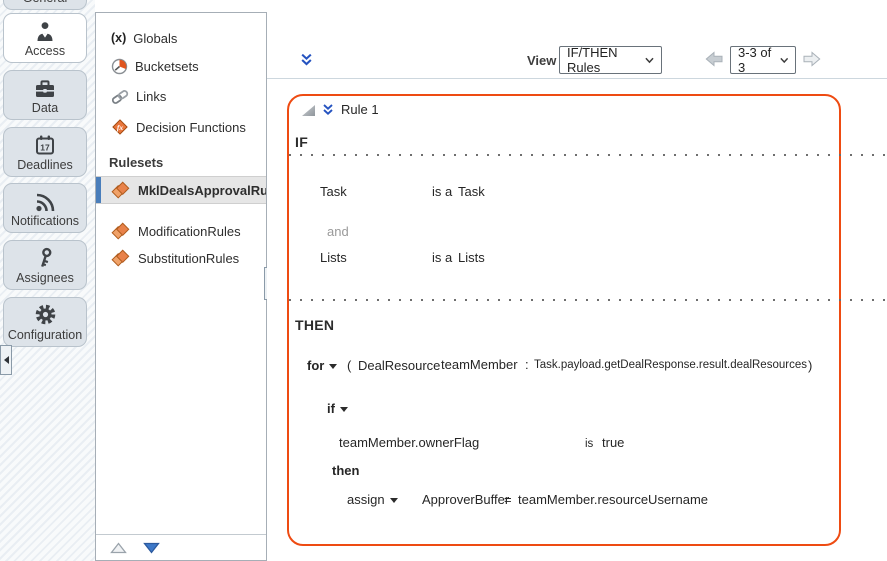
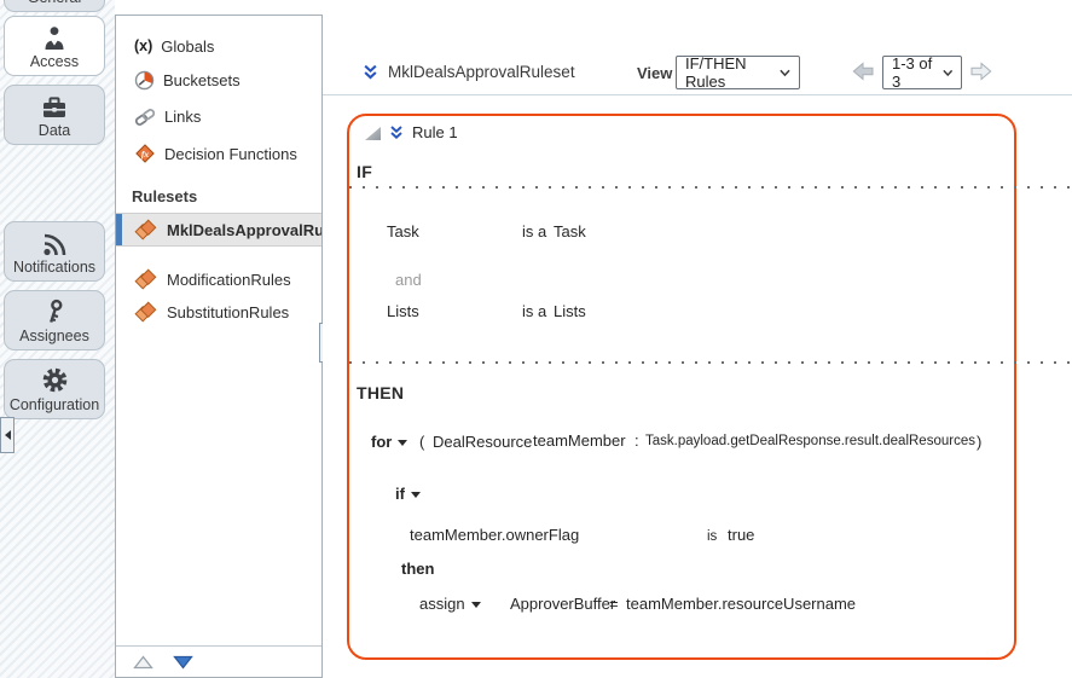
  Access
  Data
- 17
- Deadlines
  Notifications
  Assignees
  Configuration
  (x)
  Globals
  Bucketsets
  Links
  fx
  Decision Functions
  Rulesets
  MklDealsApprovalRu
  ModificationRules
  SubstitutionRules
+ MklDealsApprovalRuleset
  View
  IF/THEN Rules
- 3-3 of 3
+ 1-3 of 3
  Rule 1
  IF
  Task
  is a
  Task
  and
  Lists
  is a
  Lists
  THEN
  for
  (
  DealResource
  teamMember
  :
  Task.payload.getDealResponse.result.dealResources
  )
  if
  teamMember.ownerFlag
  is
  true
  then
  assign
  ApproverBuffer
  =
  teamMember.resourceUsername
